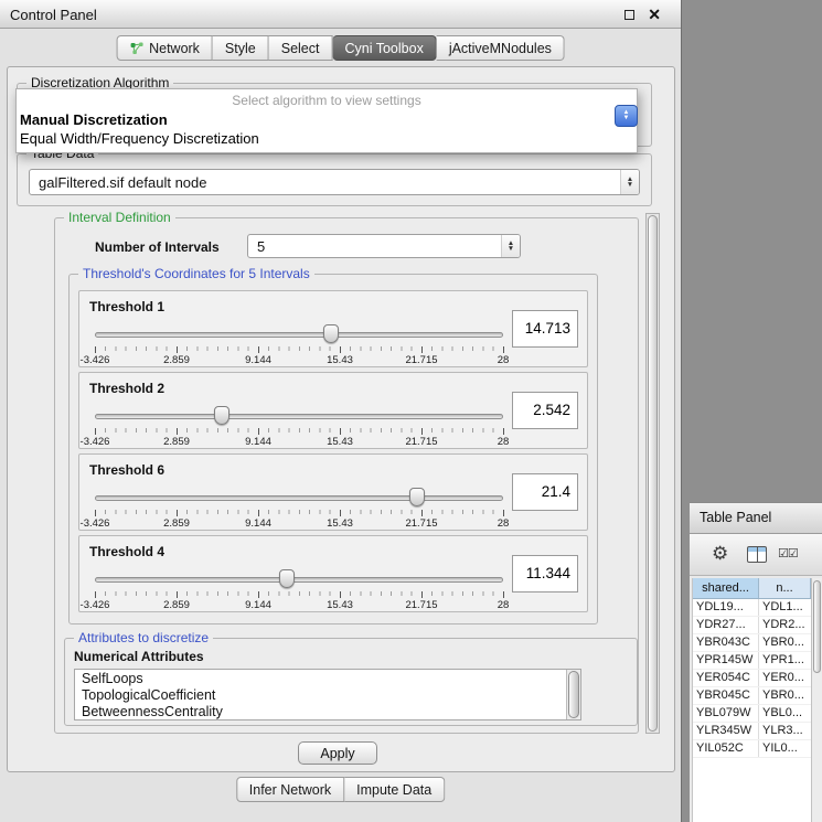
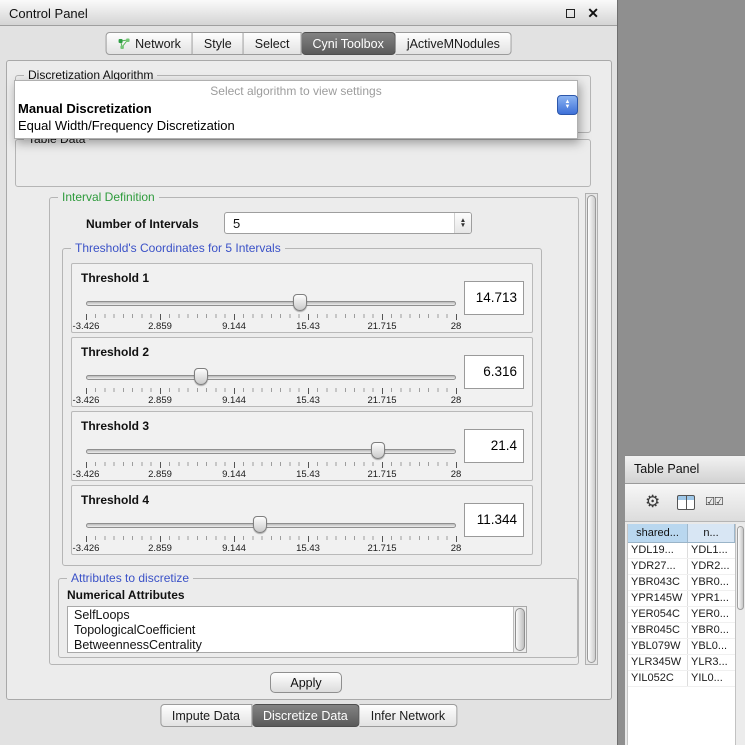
  Control Panel
  ✕
  Network
  Style
  Select
  Cyni Toolbox
  jActiveMNodules
  Discretization Algorithm
  Table Data
- galFiltered.sif default node
  Interval Definition
  Number of Intervals
  5
  Threshold's Coordinates for 5 Intervals
  Threshold 1
  -3.426
  2.859
  9.144
  15.43
  21.715
  28
  14.713
  Threshold 2
  -3.426
  2.859
  9.144
  15.43
  21.715
  28
- 2.542
+ 6.316
- Threshold 6
+ Threshold 3
  -3.426
  2.859
  9.144
  15.43
  21.715
  28
  21.4
  Threshold 4
  -3.426
  2.859
  9.144
  15.43
  21.715
  28
  11.344
  Attributes to discretize
  Numerical Attributes
  SelfLoops
  TopologicalCoefficient
  BetweennessCentrality
  Apply
- Infer Network
+ Impute Data
+ Discretize Data
- Impute Data
+ Infer Network
  Select algorithm to view settings
  Manual Discretization
  Equal Width/Frequency Discretization
  Table Panel
  ⚙
  ☑☑
  shared...
  n...
  YDL19...
  YDL1...
  YDR27...
  YDR2...
  YBR043C
  YBR0...
  YPR145W
  YPR1...
  YER054C
  YER0...
  YBR045C
  YBR0...
  YBL079W
  YBL0...
  YLR345W
  YLR3...
  YIL052C
  YIL0...
